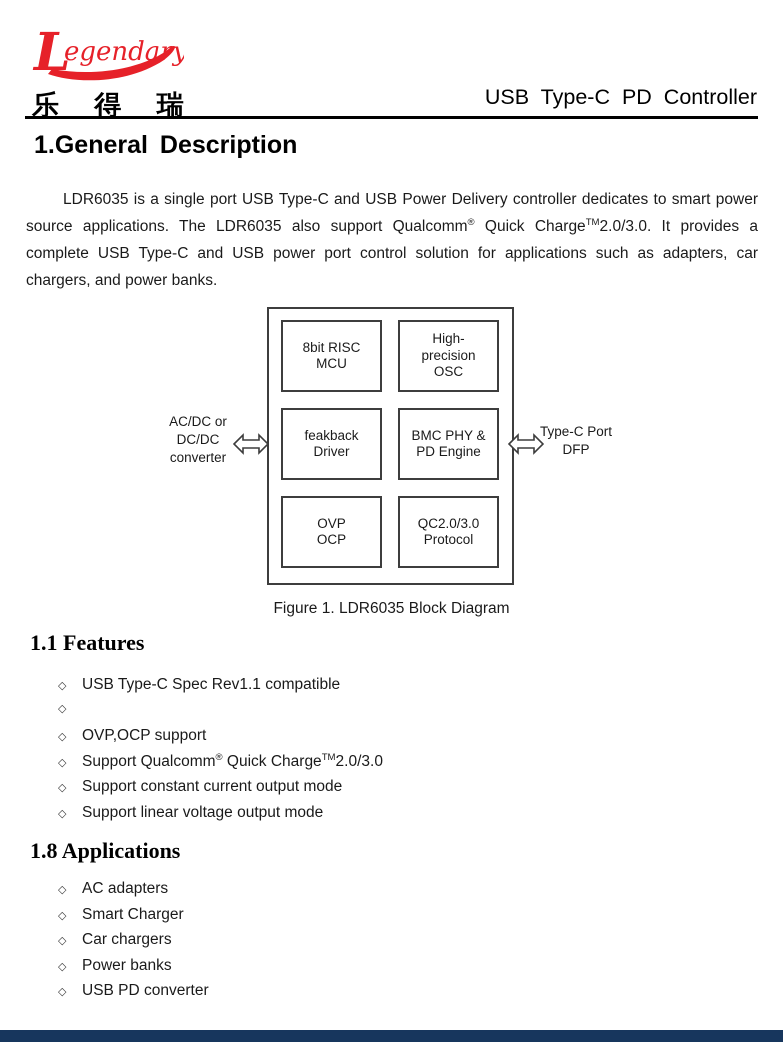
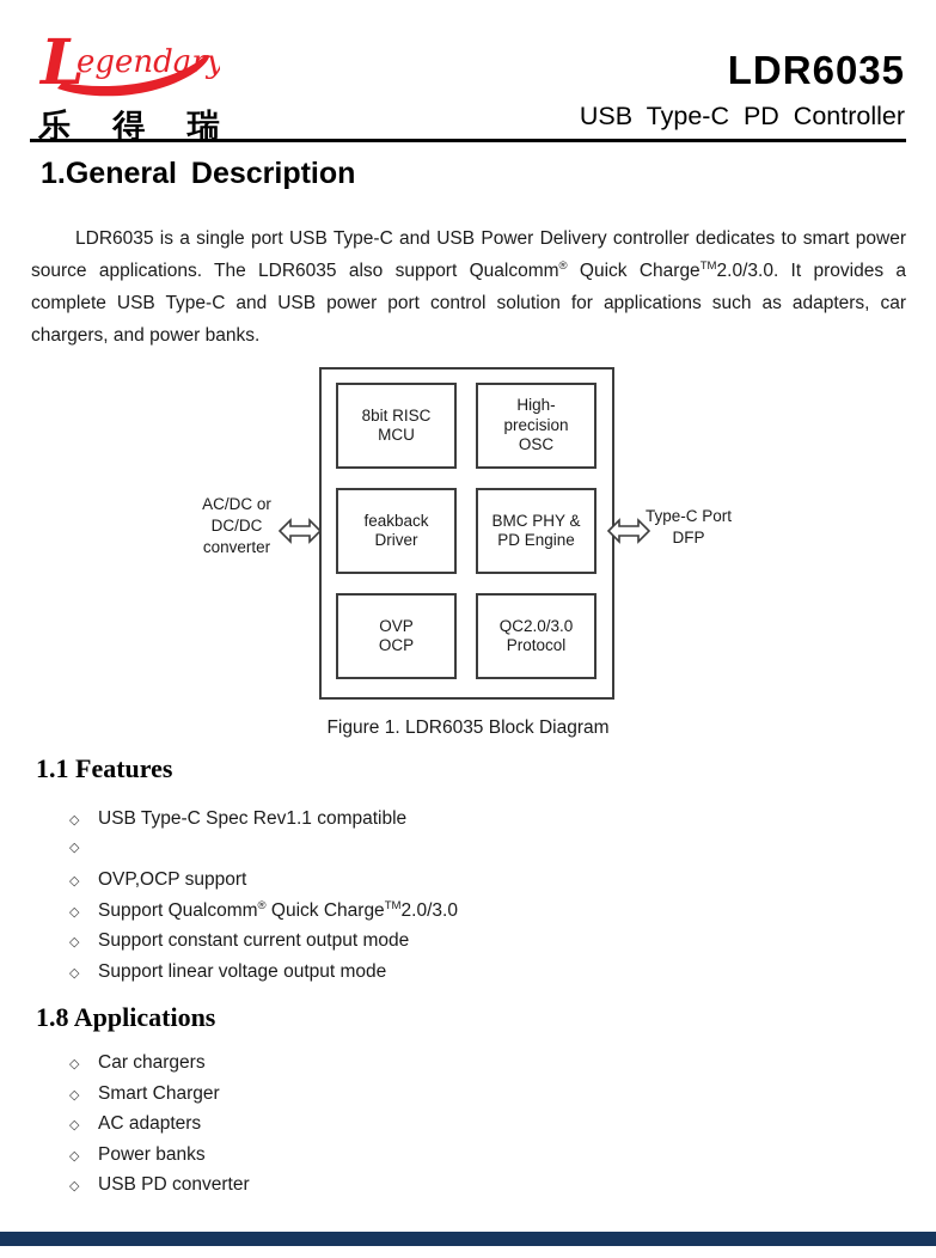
  L
  egendary
  乐 得 瑞
+ LDR6035
  USB Type-C PD Controller
  1.General Description
  LDR6035 is a single port USB Type-C and USB Power Delivery controller dedicates to smart power source applications. The LDR6035 also support Qualcomm® Quick ChargeTM2.0/3.0. It provides a complete USB Type-C and USB power port control solution for applications such as adapters, car chargers, and power banks.
  8bit RISC
  MCU
  High-
  precision
  OSC
  feakback
  Driver
  BMC PHY &
  PD Engine
  OVP
  OCP
  QC2.0/3.0
  Protocol
  AC/DC or
  DC/DC
  converter
  Type-C Port
  DFP
  Figure 1. LDR6035 Block Diagram
  1.1 Features
  ◇
  USB Type-C Spec Rev1.1 compatible
  ◇
  ◇
  OVP,OCP support
  ◇
  Support Qualcomm® Quick ChargeTM2.0/3.0
  ◇
  Support constant current output mode
  ◇
  Support linear voltage output mode
  1.8 Applications
  ◇
- AC adapters
+ Car chargers
  ◇
  Smart Charger
  ◇
- Car chargers
+ AC adapters
  ◇
  Power banks
  ◇
  USB PD converter
